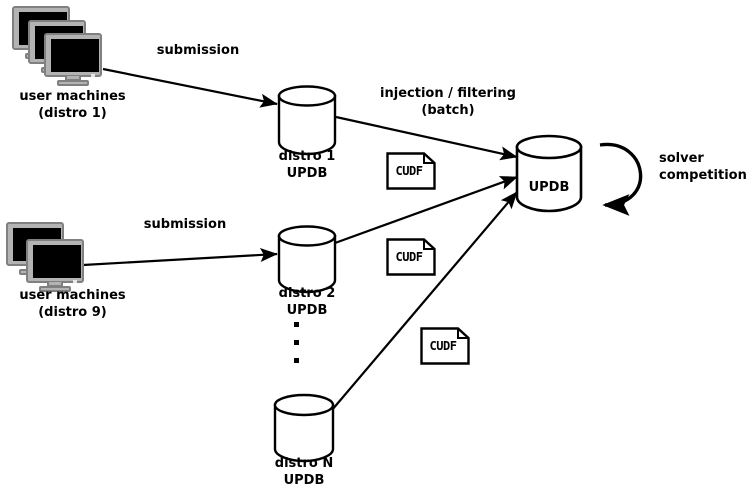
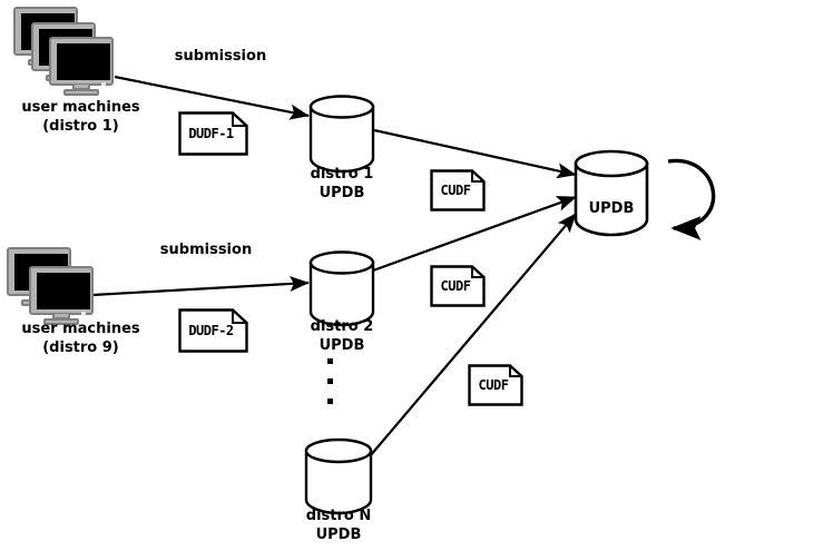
  user machines
  (distro 1)
  user machines
  (distro 9)
  submission
  submission
- injection / filtering
- (batch)
- solver
- competition
  distro 1
  UPDB
  distro 2
  UPDB
  distro N
  UPDB
  UPDB
+ DUDF-1
+ DUDF-2
  CUDF
  CUDF
  CUDF
